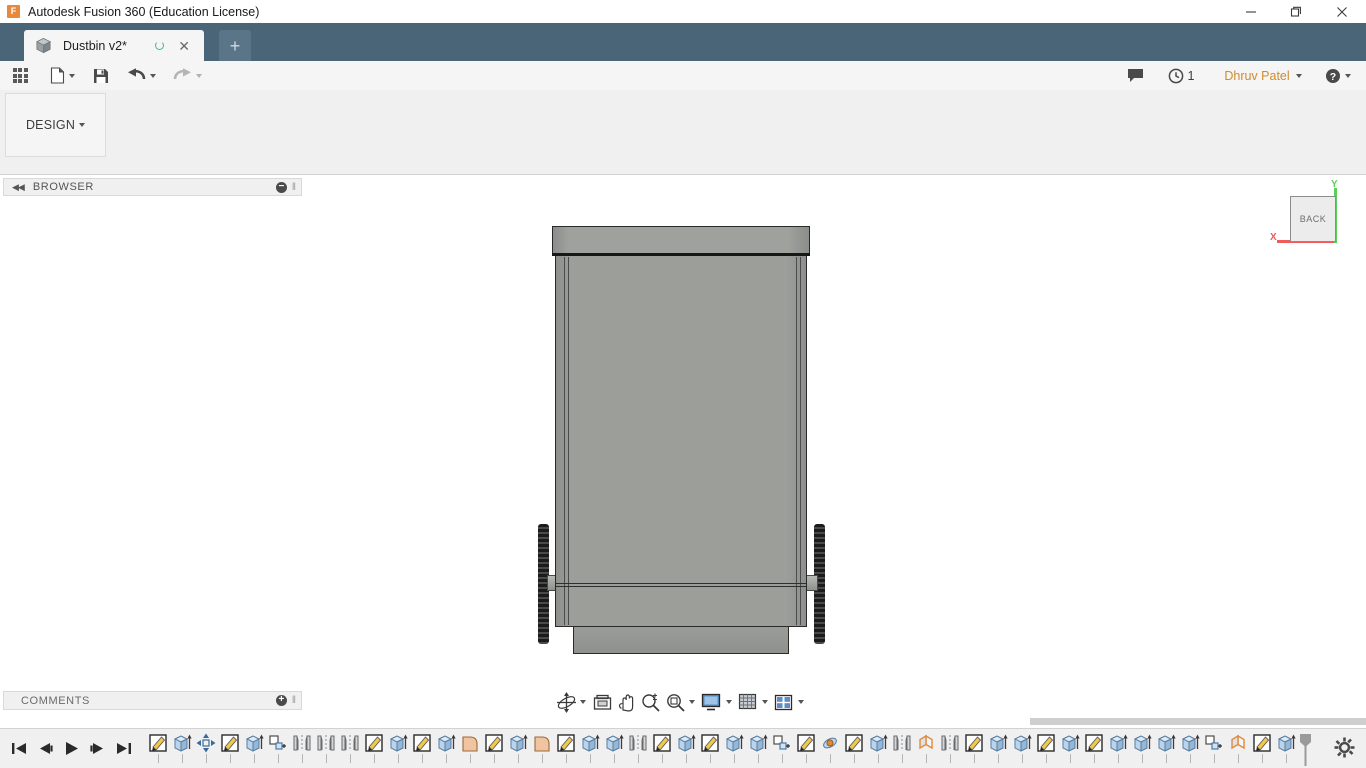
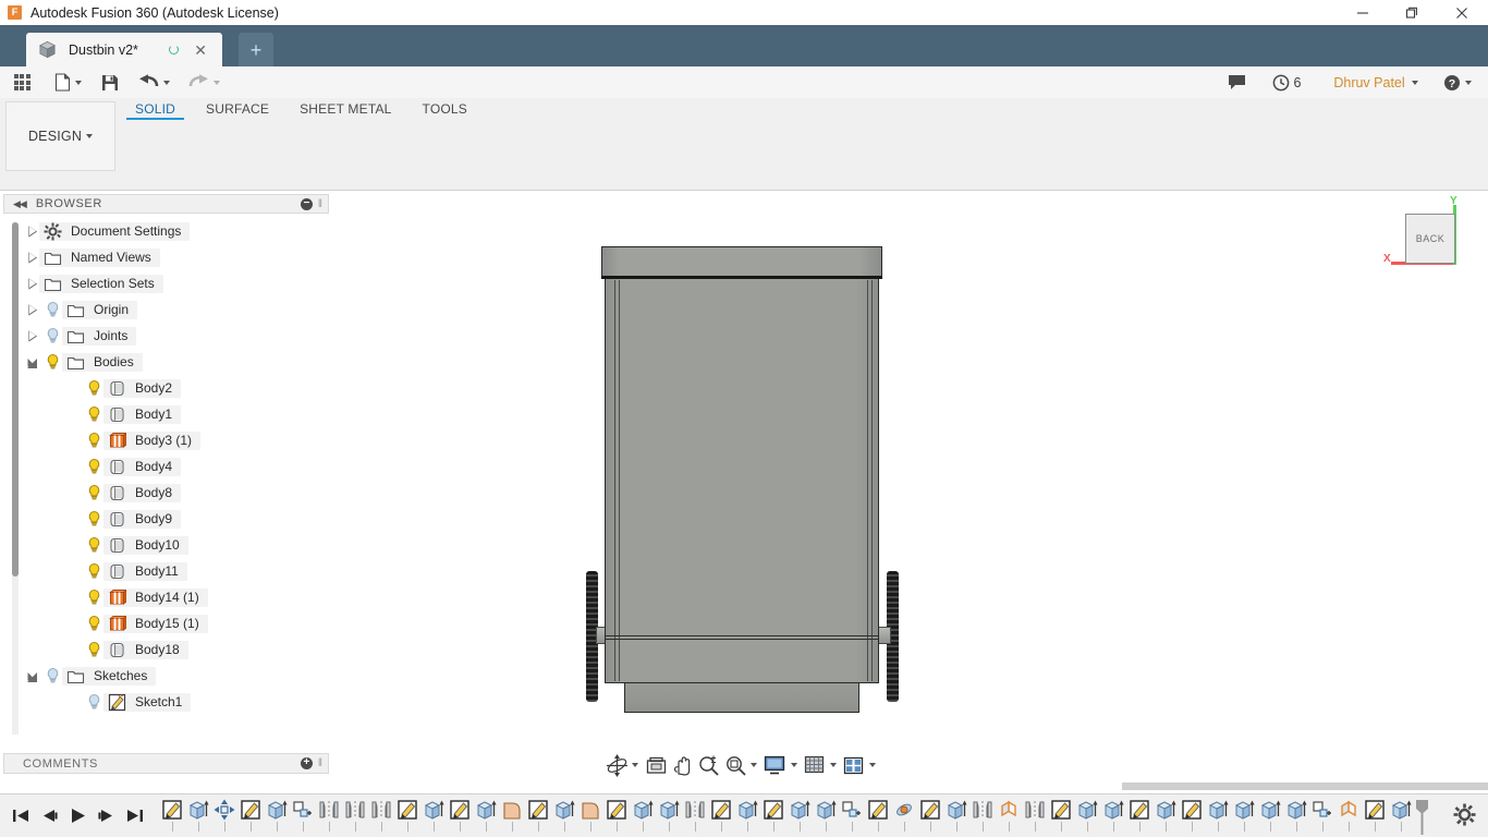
  F
- Autodesk Fusion 360 (Education License)
+ Autodesk Fusion 360 (Autodesk License)
  Dustbin v2*
  ✕
  +
- 1
+ 6
  Dhruv Patel
  ?
  DESIGN
+ SOLID
+ SURFACE
+ SHEET METAL
+ TOOLS
  ◀◀
  BROWSER
  −
  ‖
+ Document Settings
+ Named Views
+ Selection Sets
+ Origin
+ Joints
+ Bodies
+ Body2
+ Body1
+ Body3 (1)
+ Body4
+ Body8
+ Body9
+ Body10
+ Body11
+ Body14 (1)
+ Body15 (1)
+ Body18
+ Sketches
+ Sketch1
  X
  Y
  BACK
  COMMENTS
  +
  ‖
